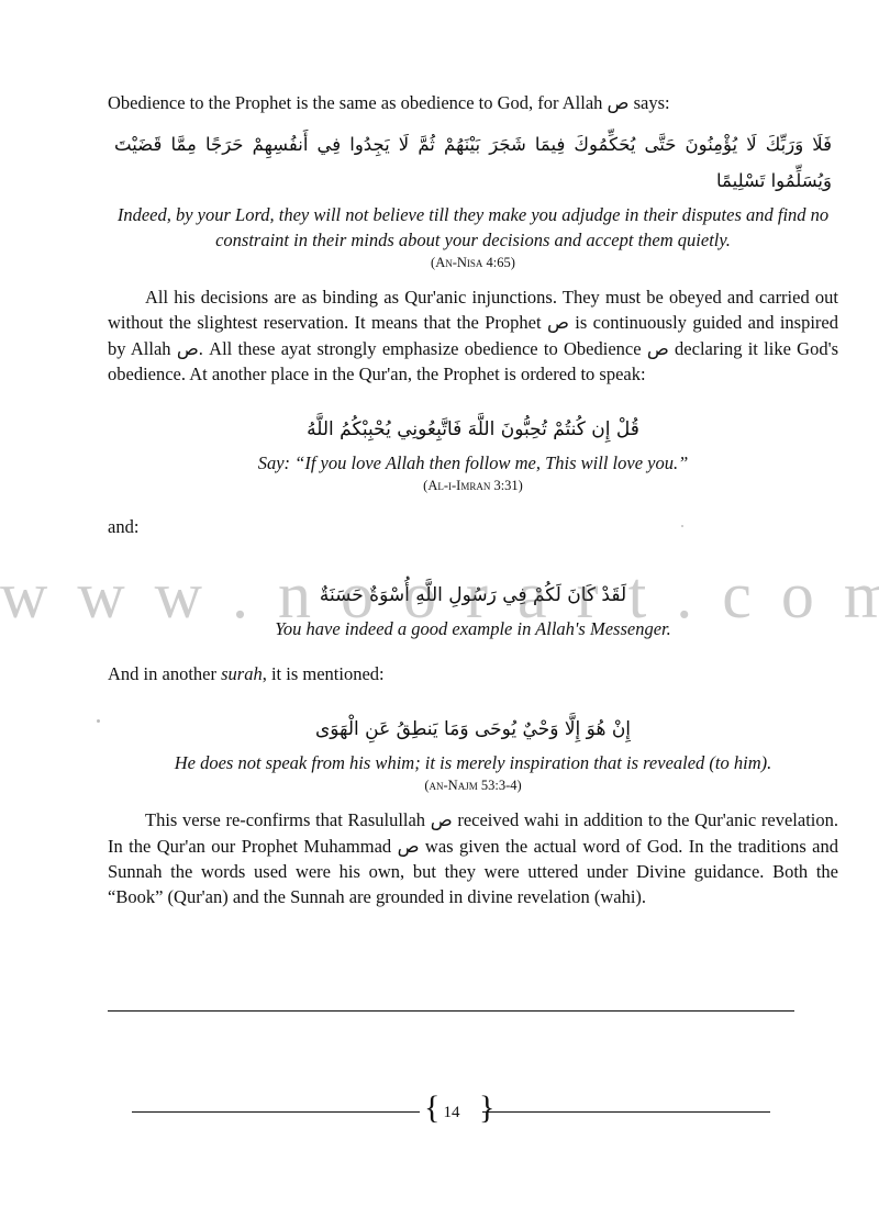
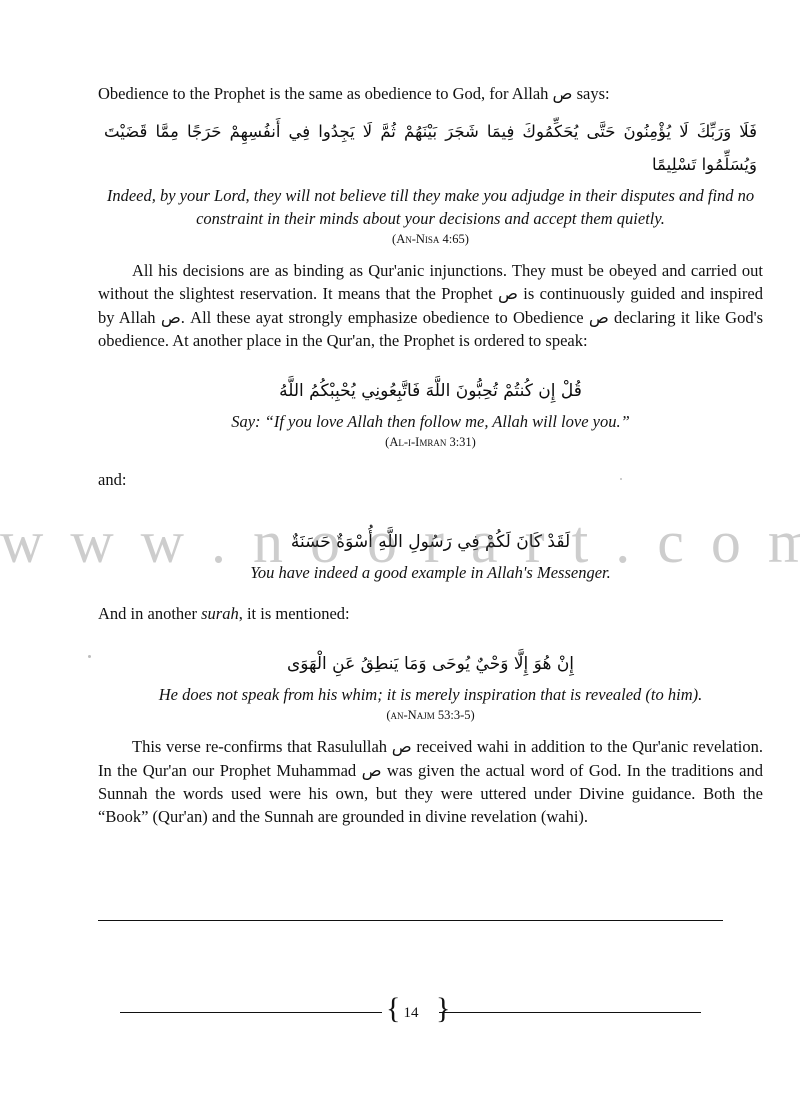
  Obedience to the Prophet is the same as obedience to God, for Allah ص says:
  فَلَا وَرَبِّكَ لَا يُؤْمِنُونَ حَتَّى يُحَكِّمُوكَ فِيمَا شَجَرَ بَيْنَهُمْ ثُمَّ لَا يَجِدُوا فِي أَنفُسِهِمْ حَرَجًا مِمَّا قَضَيْتَ وَيُسَلِّمُوا تَسْلِيمًا
  Indeed, by your Lord, they will not believe till they make you adjudge in their disputes and find no constraint in their minds about your decisions and accept them quietly.
  (An-Nisa 4:65)
  All his decisions are as binding as Qur'anic injunctions. They must be obeyed and carried out without the slightest reservation. It means that the Prophet ص is continuously guided and inspired by Allah ص. All these ayat strongly emphasize obedience to Obedience ص declaring it like God's obedience. At another place in the Qur'an, the Prophet is ordered to speak:
  قُلْ إِن كُنتُمْ تُحِبُّونَ اللَّهَ فَاتَّبِعُونِي يُحْبِبْكُمُ اللَّهُ
- Say: “If you love Allah then follow me, This will love you.”
+ Say: “If you love Allah then follow me, Allah will love you.”
  (Al-i-Imran 3:31)
  and:
  لَقَدْ كَانَ لَكُمْ فِي رَسُولِ اللَّهِ أُسْوَةٌ حَسَنَةٌ
  You have indeed a good example in Allah's Messenger.
  And in another surah, it is mentioned:
  إِنْ هُوَ إِلَّا وَحْيٌ يُوحَى وَمَا يَنطِقُ عَنِ الْهَوَى
  He does not speak from his whim; it is merely inspiration that is revealed (to him).
- (an-Najm 53:3-4)
+ (an-Najm 53:3-5)
  This verse re-confirms that Rasulullah ص received wahi in addition to the Qur'anic revelation. In the Qur'an our Prophet Muhammad ص was given the actual word of God. In the traditions and Sunnah the words used were his own, but they were uttered under Divine guidance. Both the “Book” (Qur'an) and the Sunnah are grounded in divine revelation (wahi).
  {
  14
  }
  w w w . n o o r a r t . c o m
